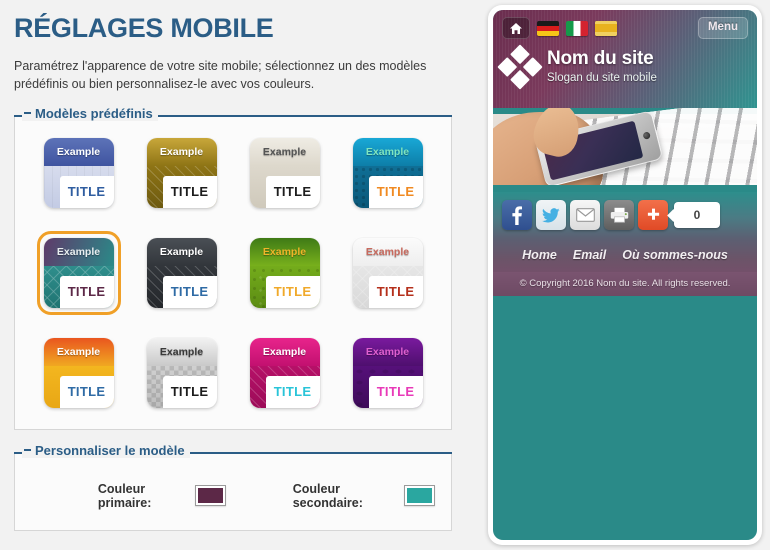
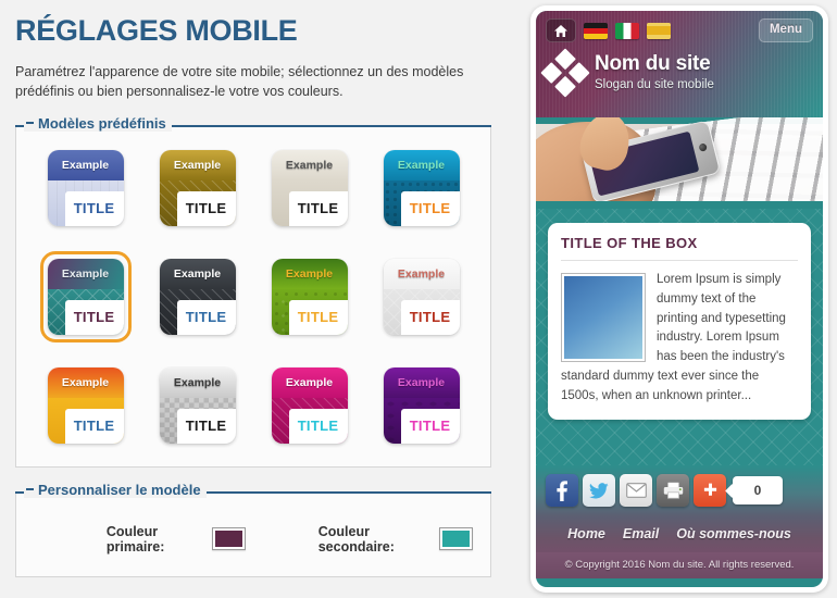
  RÉGLAGES MOBILE
- Paramétrez l'apparence de votre site mobile; sélectionnez un des modèles prédéfinis ou bien personnalisez-le avec vos couleurs.
+ Paramétrez l'apparence de votre site mobile; sélectionnez un des modèles prédéfinis ou bien personnalisez-le votre vos couleurs.
  Modèles prédéfinis
  Example
  TITLE
  Example
  TITLE
  Example
  TITLE
  Example
  TITLE
  Example
  TITLE
  Example
  TITLE
  Example
  TITLE
  Example
  TITLE
  Example
  TITLE
  Example
  TITLE
  Example
  TITLE
  Example
  TITLE
  Personnaliser le modèle
  Couleur primaire:
  Couleur secondaire:
  Menu
  Nom du site
  Slogan du site mobile
+ TITLE OF THE BOX
+ Lorem Ipsum is simply dummy text of the printing and typesetting industry. Lorem Ipsum has been the industry's standard dummy text ever since the 1500s, when an unknown printer...
  0
  Home
  Email
  Où sommes-nous
  © Copyright 2016 Nom du site. All rights reserved.
